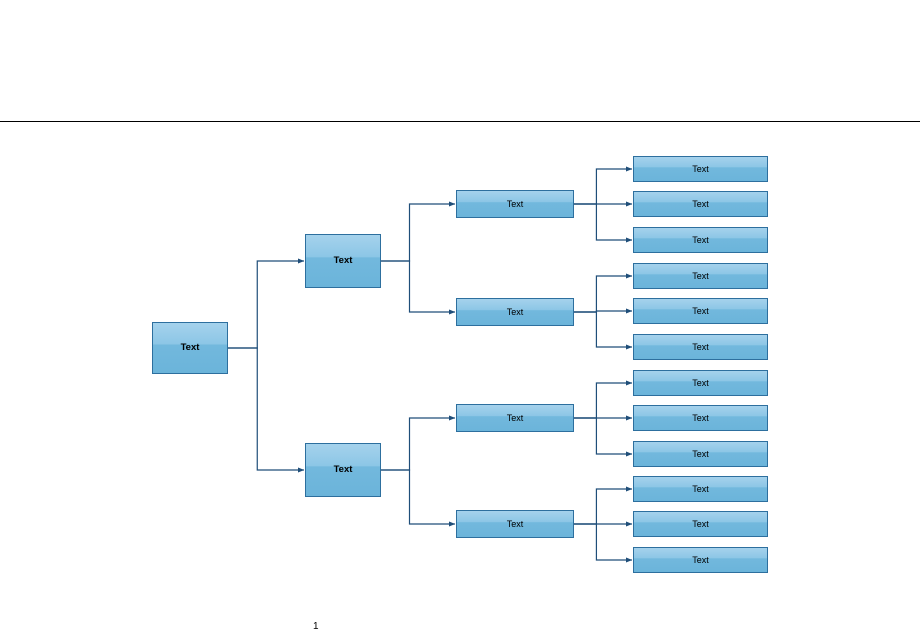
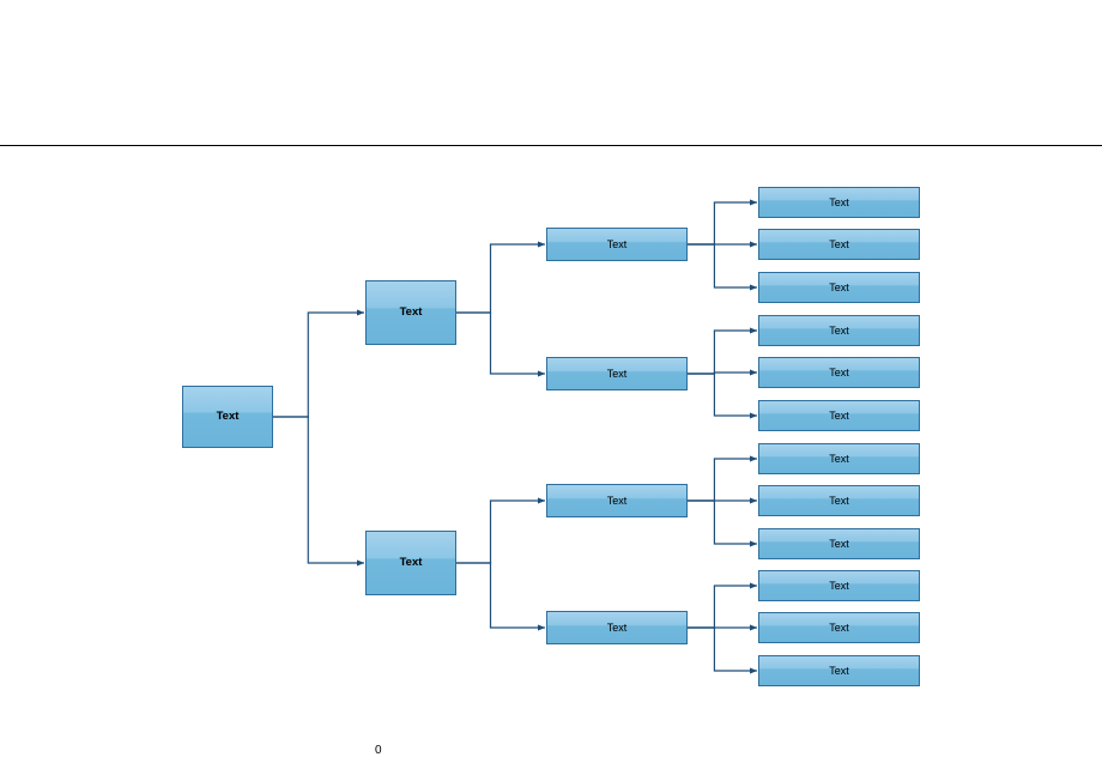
  Text
  Text
  Text
  Text
  Text
  Text
  Text
  Text
  Text
  Text
  Text
  Text
  Text
  Text
  Text
  Text
  Text
  Text
  Text
- 1
+ 0
